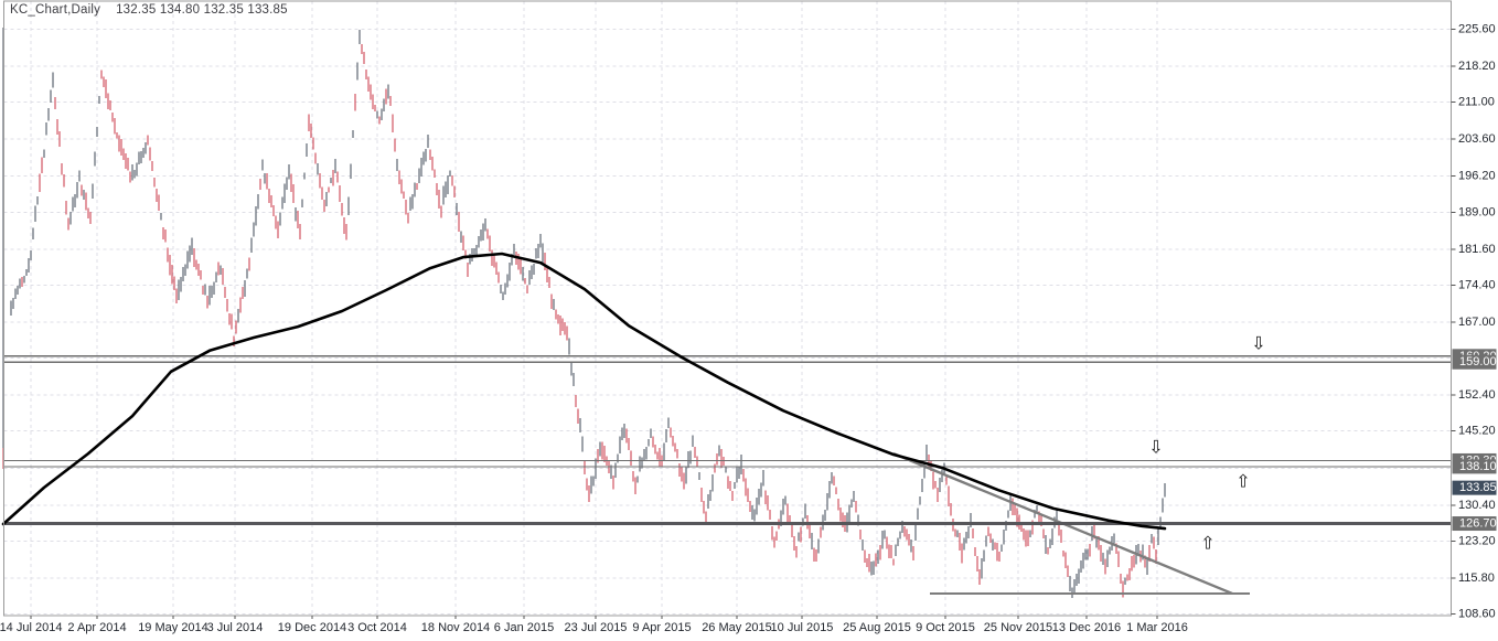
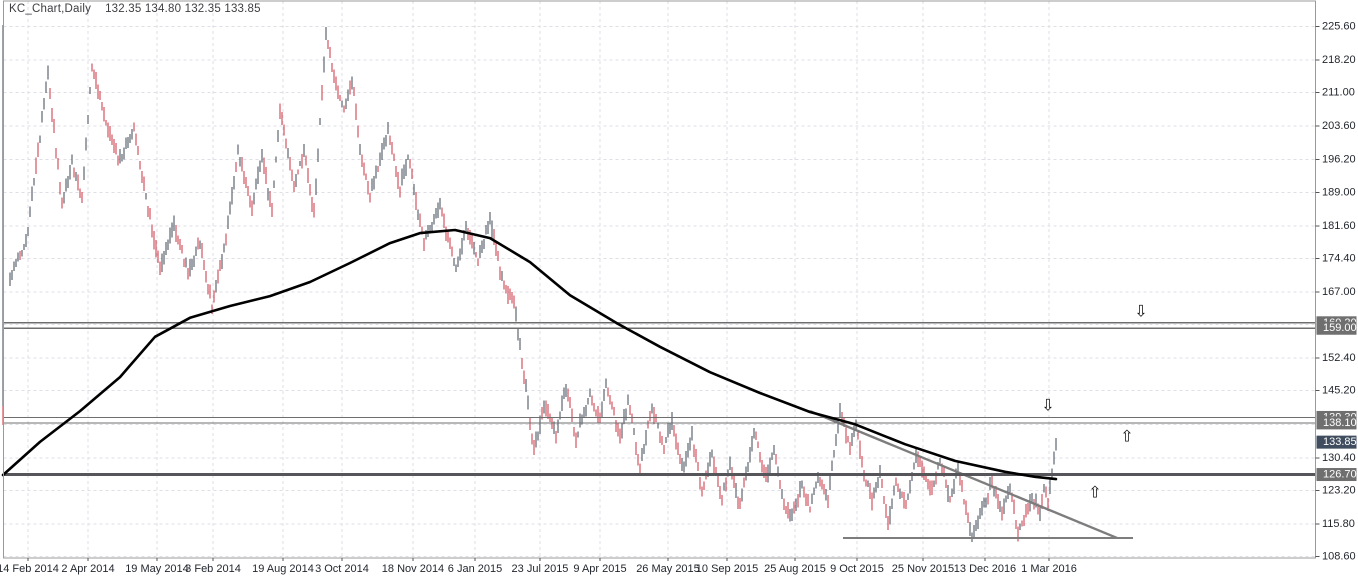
  KC_Chart,Daily 132.35 134.80 132.35 133.85
  ⇩
  ⇩
  ⇧
  ⇧
  225.60
  218.20
  211.00
  203.60
  196.20
  189.00
  181.60
  174.40
  167.00
  152.40
  145.20
  130.40
  123.20
  115.80
  108.60
  159.00
  138.10
  133.85
  126.70
- 14 Jul 2014
+ 14 Feb 2014
  2 Apr 2014
  19 May 2014
- 3 Jul 2014
+ 3 Feb 2014
- 19 Dec 2014
+ 19 Aug 2014
  3 Oct 2014
  18 Nov 2014
  6 Jan 2015
  23 Jul 2015
  9 Apr 2015
  26 May 2015
- 10 Jul 2015
+ 10 Sep 2015
  25 Aug 2015
  9 Oct 2015
  25 Nov 2015
  13 Dec 2016
  1 Mar 2016
